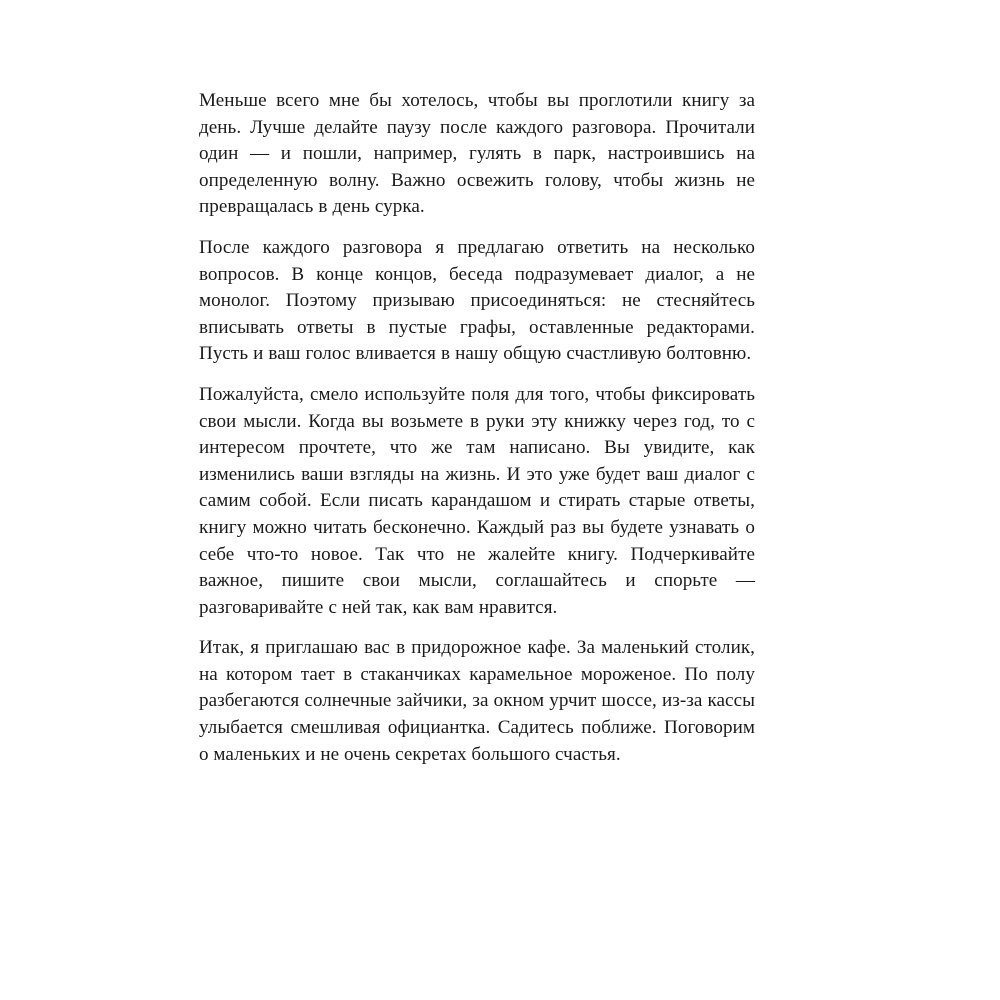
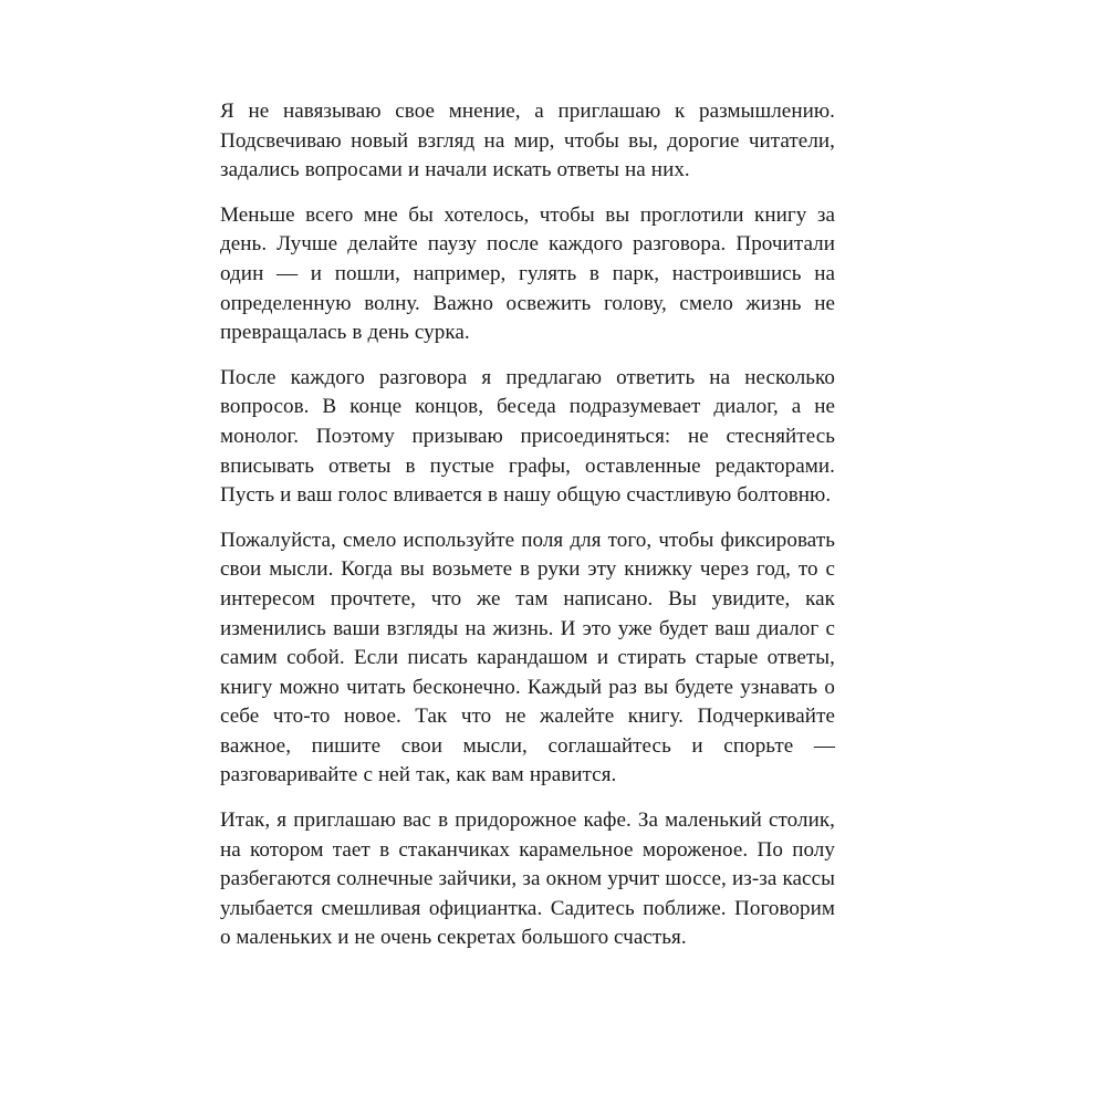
+ Я не навязываю свое мнение, а приглашаю к размышлению. Подсвечиваю новый взгляд на мир, чтобы вы, дорогие читатели, задались вопросами и начали искать ответы на них.
- Меньше всего мне бы хотелось, чтобы вы проглотили книгу за день. Лучше делайте паузу после каждого разговора. Прочитали один — и пошли, например, гулять в парк, настроившись на определенную волну. Важно освежить голову, чтобы жизнь не превращалась в день сурка.
+ Меньше всего мне бы хотелось, чтобы вы проглотили книгу за день. Лучше делайте паузу после каждого разговора. Прочитали один — и пошли, например, гулять в парк, настроившись на определенную волну. Важно освежить голову, смело жизнь не превращалась в день сурка.
  После каждого разговора я предлагаю ответить на несколько вопросов. В конце концов, беседа подразумевает диалог, а не монолог. Поэтому призываю присоединяться: не стесняйтесь вписывать ответы в пустые графы, оставленные редакторами. Пусть и ваш голос вливается в нашу общую счастливую болтовню.
  Пожалуйста, смело используйте поля для того, чтобы фиксировать свои мысли. Когда вы возьмете в руки эту книжку через год, то с интересом прочтете, что же там написано. Вы увидите, как изменились ваши взгляды на жизнь. И это уже будет ваш диалог с самим собой. Если писать карандашом и стирать старые ответы, книгу можно читать бесконечно. Каждый раз вы будете узнавать о себе что-то новое. Так что не жалейте книгу. Подчеркивайте важное, пишите свои мысли, соглашайтесь и спорьте — разговаривайте с ней так, как вам нравится.
  Итак, я приглашаю вас в придорожное кафе. За маленький столик, на котором тает в стаканчиках карамельное мороженое. По полу разбегаются солнечные зайчики, за окном урчит шоссе, из-за кассы улыбается смешливая официантка. Садитесь поближе. Поговорим о маленьких и не очень секретах большого счастья.
